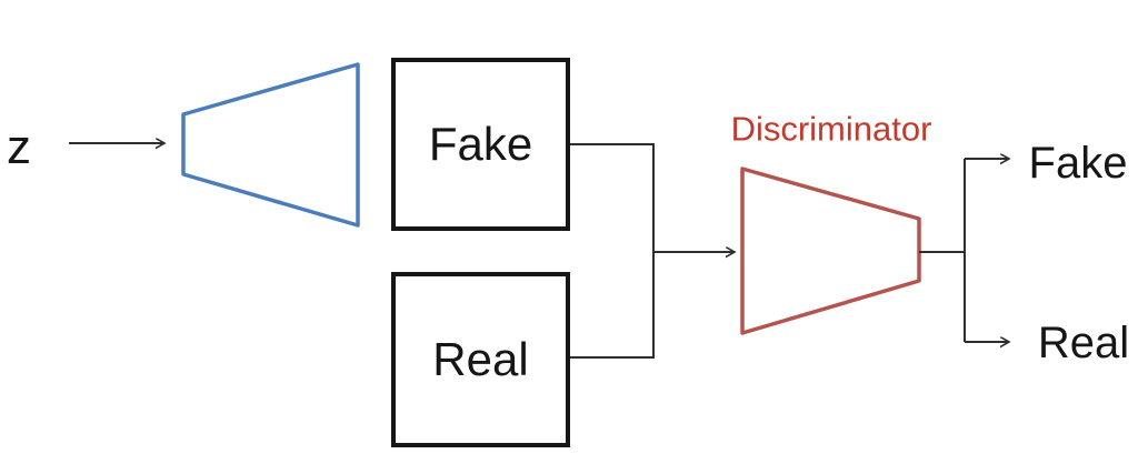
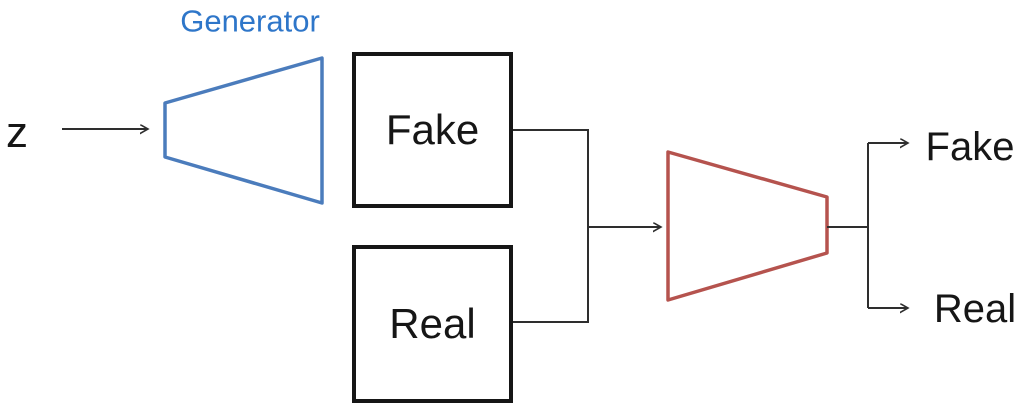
  z
+ Generator
  Fake
  Real
- Discriminator
  Fake
  Real
